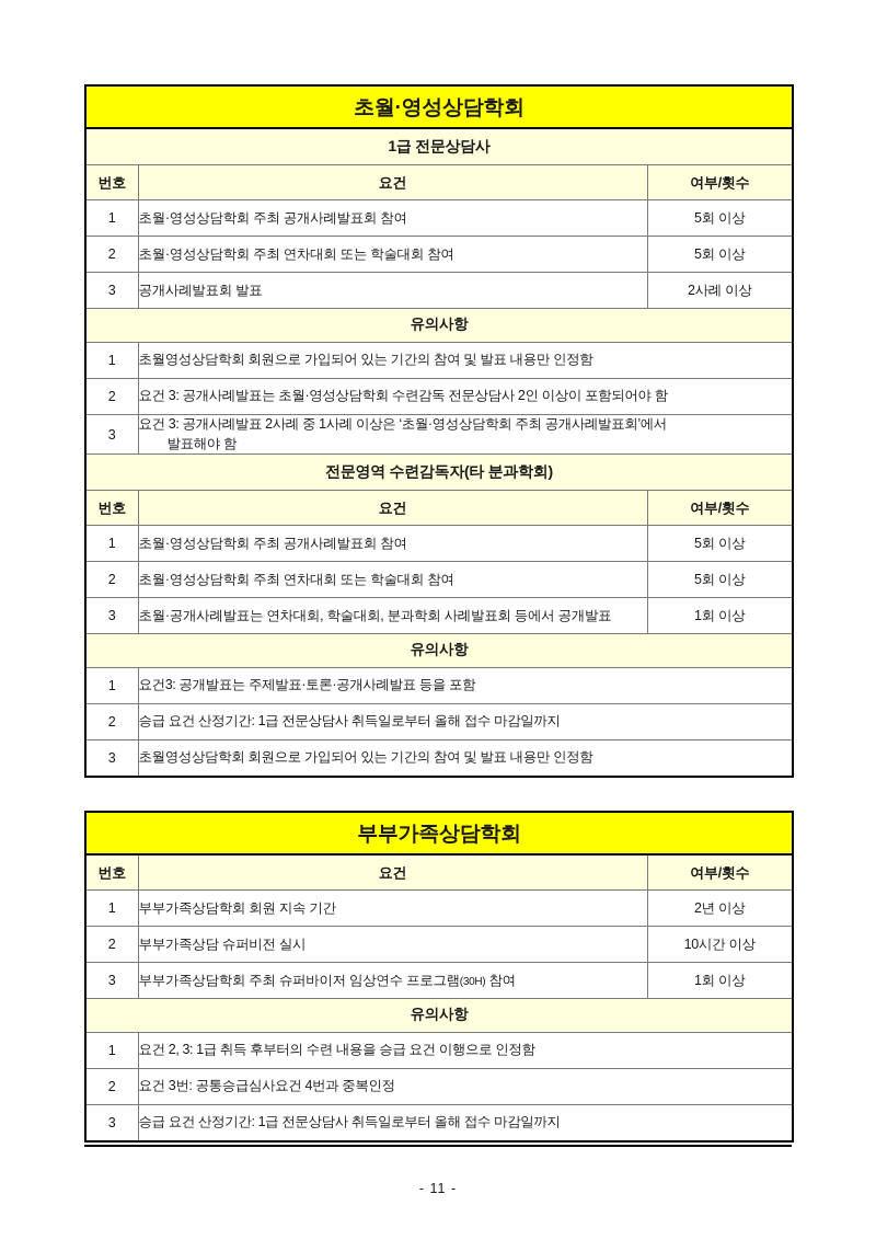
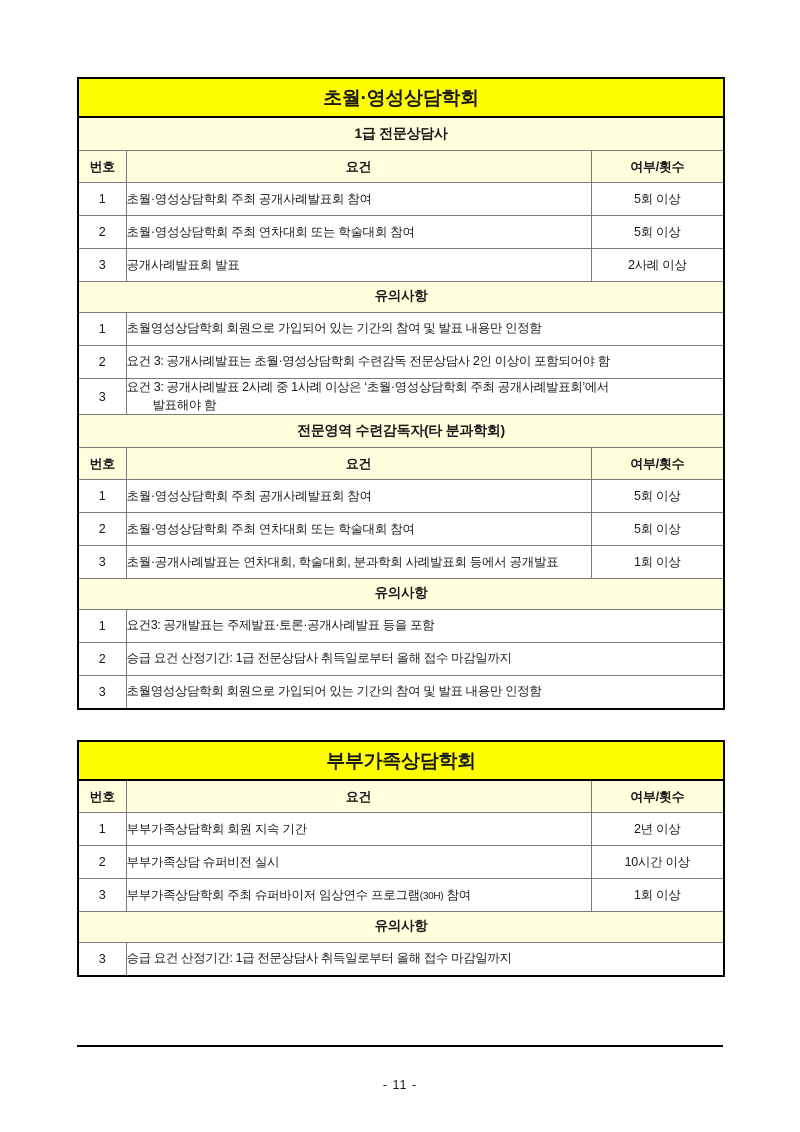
  초월·영성상담학회
  1급 전문상담사
  번호	요건	여부/횟수
  1	초월·영성상담학회 주최 공개사례발표회 참여	5회 이상
  2	초월·영성상담학회 주최 연차대회 또는 학술대회 참여	5회 이상
  3	공개사례발표회 발표	2사례 이상
  유의사항
  1	초월영성상담학회 회원으로 가입되어 있는 기간의 참여 및 발표 내용만 인정함
  2	요건 3: 공개사례발표는 초월·영성상담학회 수련감독 전문상담사 2인 이상이 포함되어야 함
  3	요건 3: 공개사례발표 2사례 중 1사례 이상은 ‘초월·영성상담학회 주최 공개사례발표회’에서 발표해야 함
  전문영역 수련감독자(타 분과학회)
  번호	요건	여부/횟수
  1	초월·영성상담학회 주최 공개사례발표회 참여	5회 이상
  2	초월·영성상담학회 주최 연차대회 또는 학술대회 참여	5회 이상
  3	초월·공개사례발표는 연차대회, 학술대회, 분과학회 사례발표회 등에서 공개발표	1회 이상
  유의사항
  1	요건3: 공개발표는 주제발표·토론·공개사례발표 등을 포함
  2	승급 요건 산정기간: 1급 전문상담사 취득일로부터 올해 접수 마감일까지
  3	초월영성상담학회 회원으로 가입되어 있는 기간의 참여 및 발표 내용만 인정함
  부부가족상담학회
  번호	요건	여부/횟수
  1	부부가족상담학회 회원 지속 기간	2년 이상
  2	부부가족상담 슈퍼비전 실시	10시간 이상
  3	부부가족상담학회 주최 슈퍼바이저 임상연수 프로그램(30H) 참여	1회 이상
  유의사항
- 1	요건 2, 3: 1급 취득 후부터의 수련 내용을 승급 요건 이행으로 인정함
- 2	요건 3번: 공통승급심사요건 4번과 중복인정
  3	승급 요건 산정기간: 1급 전문상담사 취득일로부터 올해 접수 마감일까지
  - 11 -
